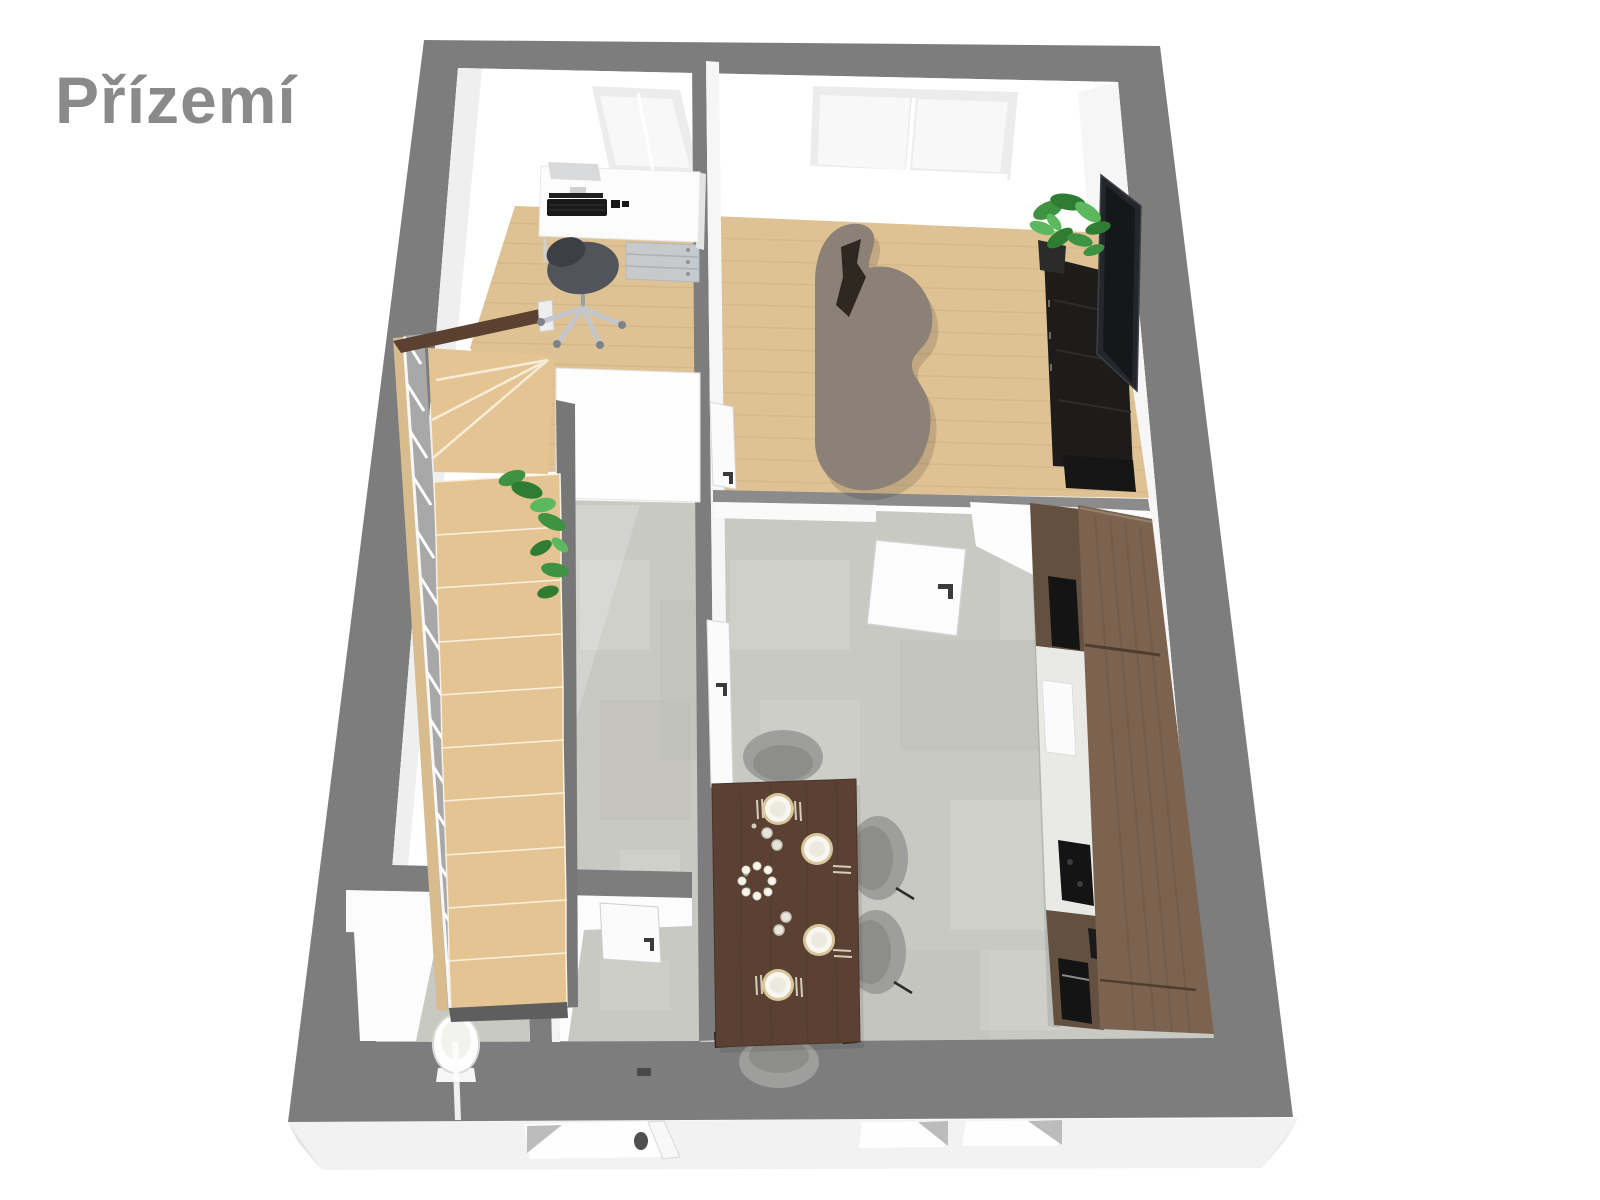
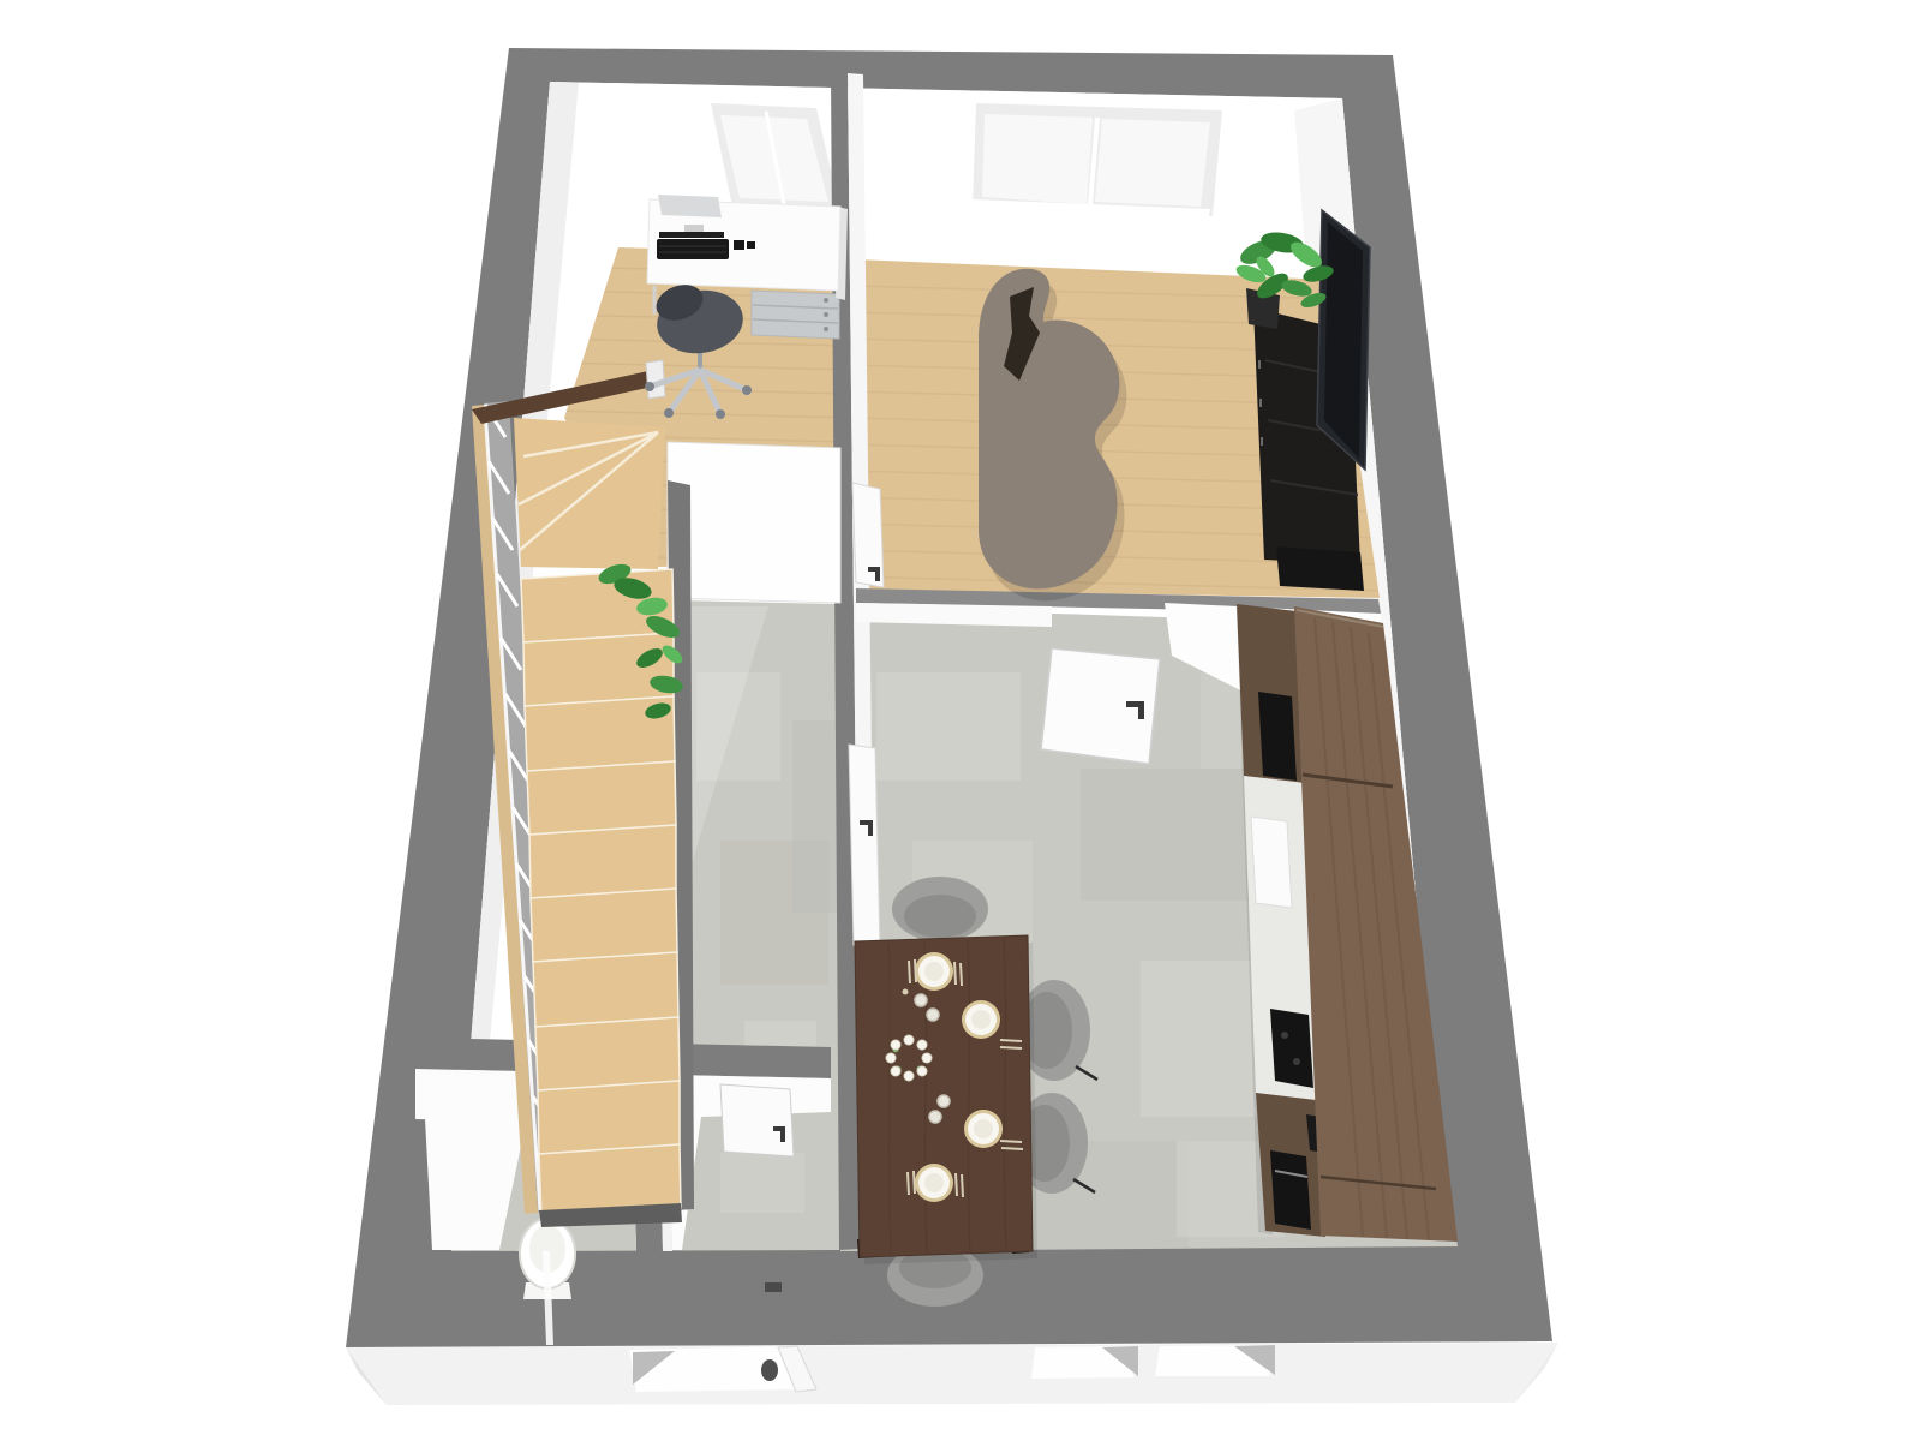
- Přízemí
